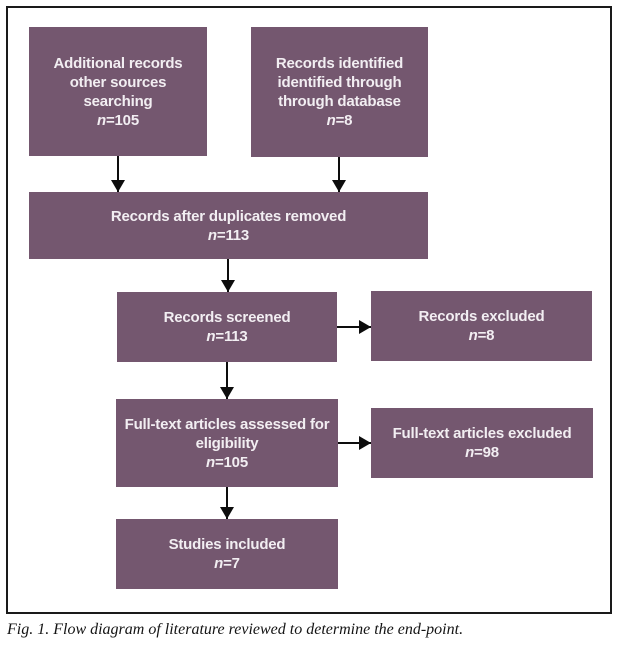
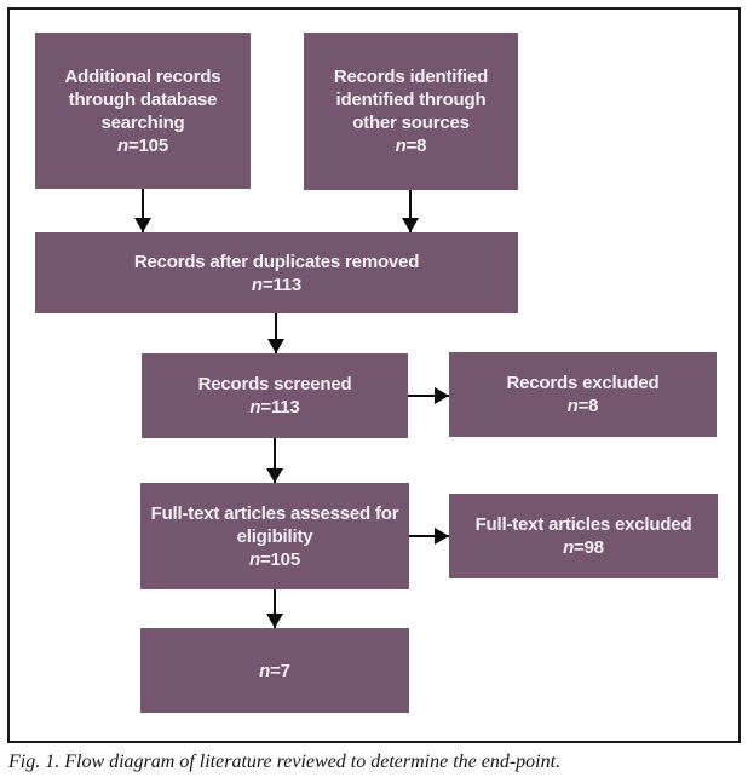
  Additional records
- other sources
+ through database
  searching
  n=105
  Records identified
  identified through
- through database
+ other sources
  n=8
  Records after duplicates removed
  n=113
  Records screened
  n=113
  Records excluded
  n=8
  Full-text articles assessed for
  eligibility
  n=105
  Full-text articles excluded
  n=98
- Studies included
  n=7
  Fig. 1. Flow diagram of literature reviewed to determine the end-point.
